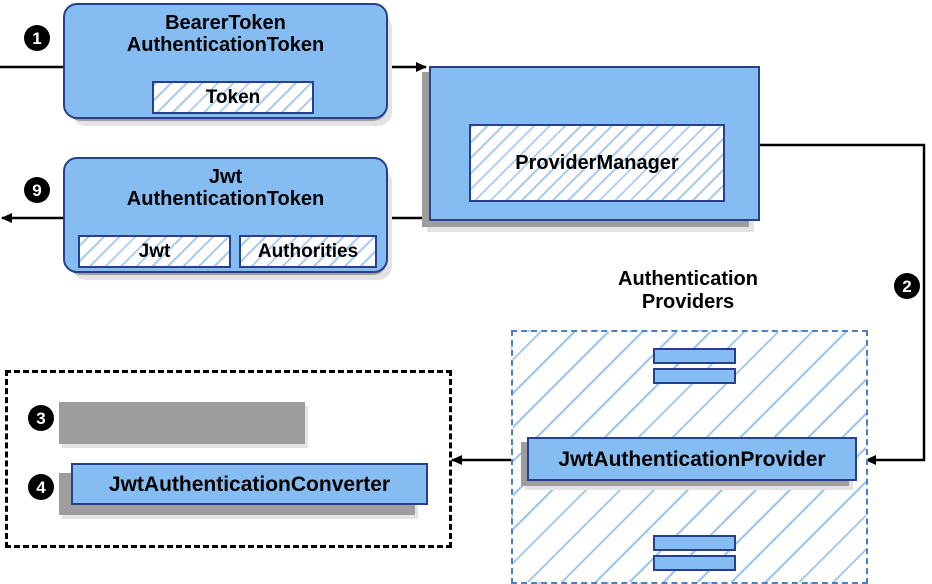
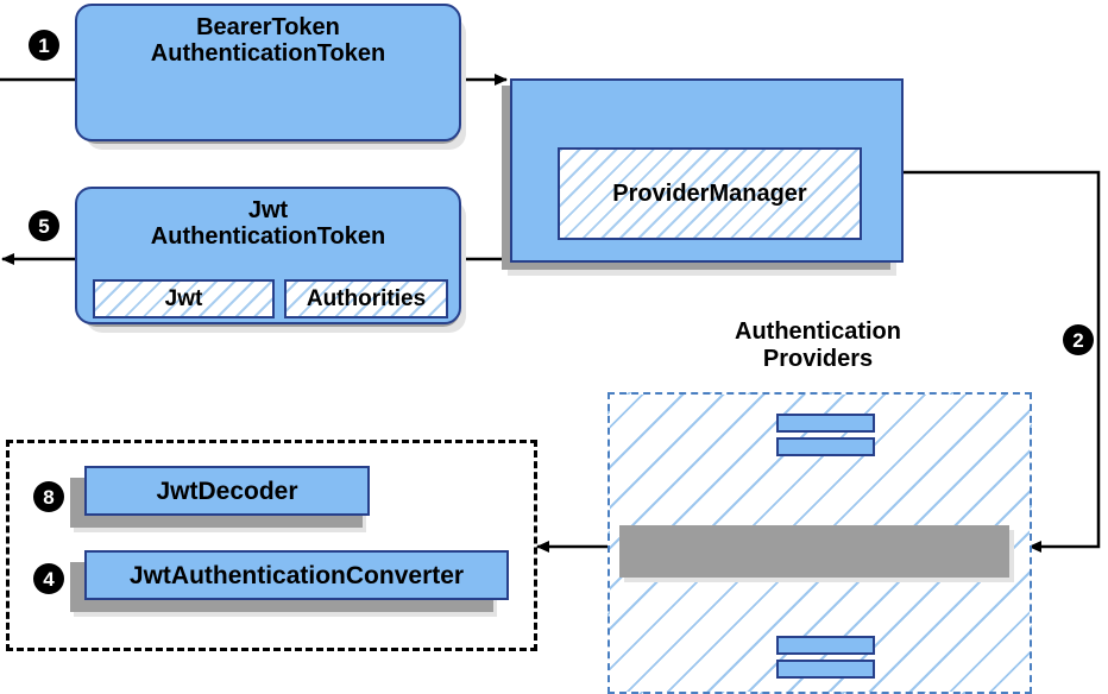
  1
  BearerToken
  AuthenticationToken
- Token
- 9
+ 5
  Jwt
  AuthenticationToken
  Jwt
  Authorities
  ProviderManager
  2
  Authentication
  Providers
- JwtAuthenticationProvider
- 3
+ 8
+ JwtDecoder
  4
  JwtAuthenticationConverter
